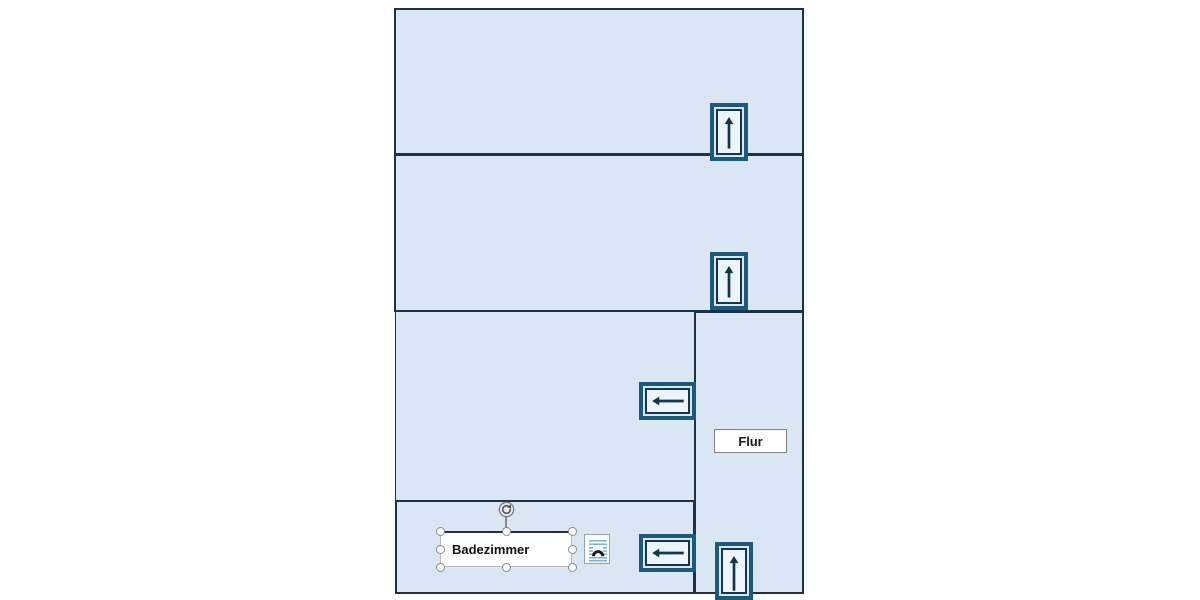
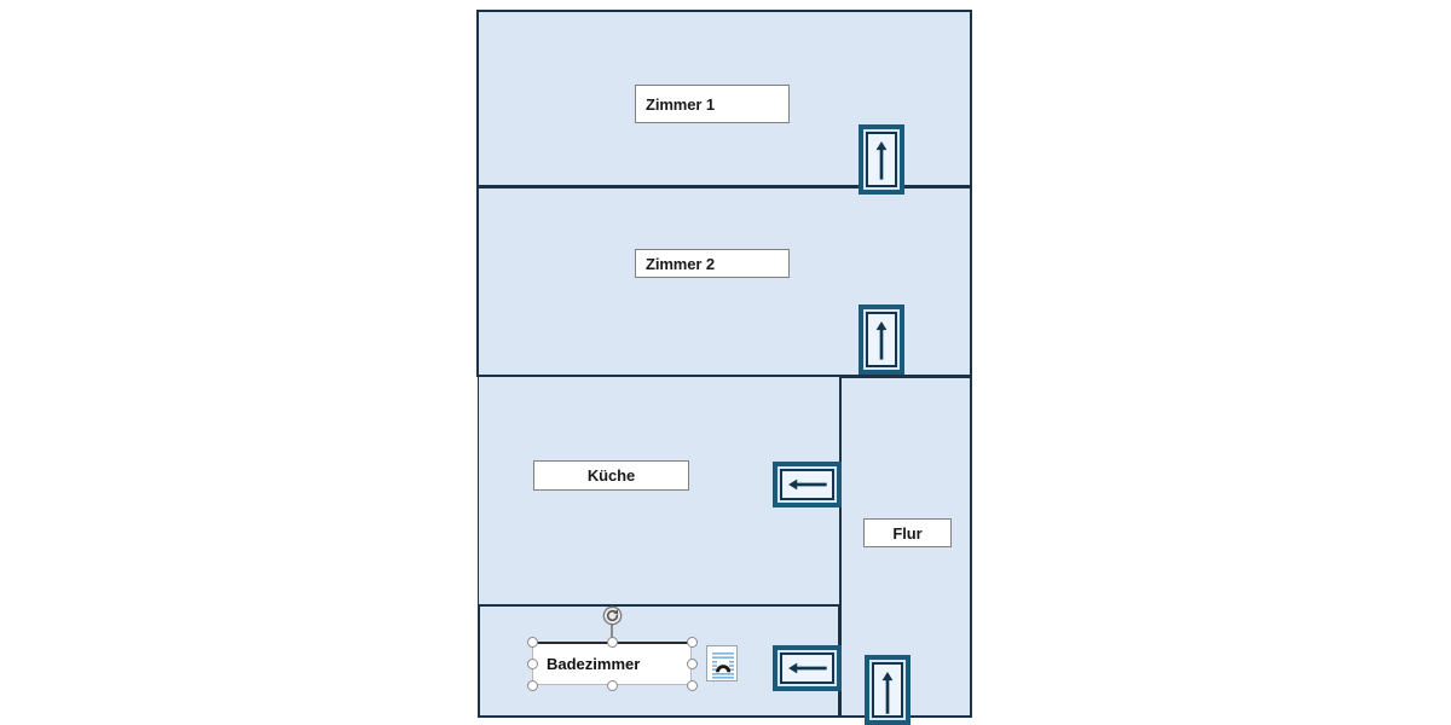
+ Zimmer 1
+ Zimmer 2
+ Küche
  Flur
  Badezimmer
